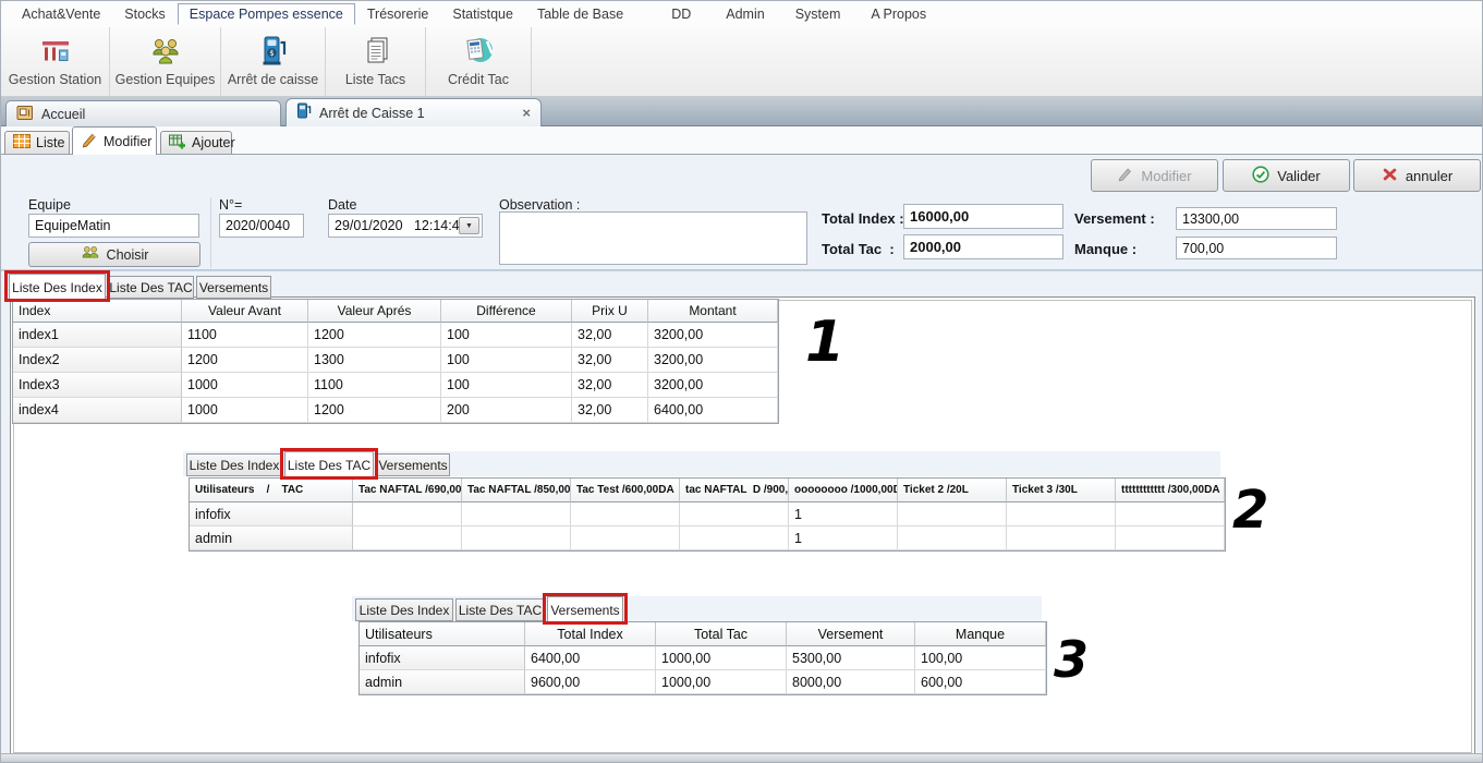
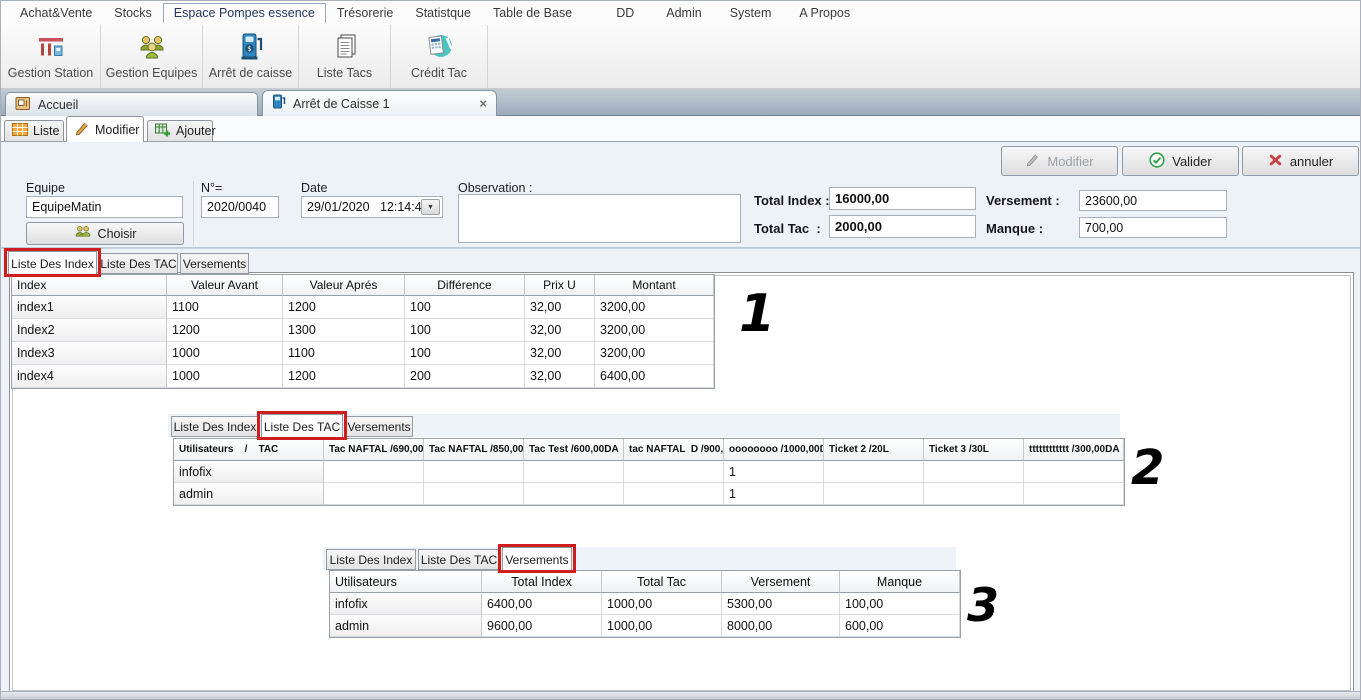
  Achat&Vente
  Stocks
  Espace Pompes essence
  Trésorerie
  Statistque
  Table de Base
  DD
  Admin
  System
  A Propos
  Gestion Station
  Gestion Equipes
  $
  Arrêt de caisse
  Liste Tacs
  Crédit Tac
  Accueil
  Arrêt de Caisse 1
  ×
  Liste
  Modifier
  Ajouter
  Modifier
  Valider
  annuler
  Equipe
  EquipeMatin
  Choisir
  N°=
  2020/0040
  Date
  29/01/2020 12:14:4
  Observation :
  Total Index :
  16000,00
  Total Tac :
  2000,00
  Versement :
- 13300,00
+ 23600,00
  Manque :
  700,00
  Liste Des Index
  Liste Des TAC
  Versements
  Index
  Valeur Avant
  Valeur Aprés
  Différence
  Prix U
  Montant
  index1
  1100
  1200
  100
  32,00
  3200,00
  Index2
  1200
  1300
  100
  32,00
  3200,00
  Index3
  1000
  1100
  100
  32,00
  3200,00
  index4
  1000
  1200
  200
  32,00
  6400,00
  Liste Des Index
  Liste Des TAC
  Versements
  Utilisateurs / TAC
  Tac NAFTAL /690,00
  Tac NAFTAL /850,00
  Tac Test /600,00DA
  tac NAFTAL D /900,
  oooooooo /1000,00
  Ticket 2 /20L
  Ticket 3 /30L
  tttttttttttt /300,00DA
  infofix
  1
  admin
  1
  Liste Des Index
  Liste Des TAC
  Versements
  Utilisateurs
  Total Index
  Total Tac
  Versement
  Manque
  infofix
  6400,00
  1000,00
  5300,00
  100,00
  admin
  9600,00
  1000,00
  8000,00
  600,00
  1
  2
  3
